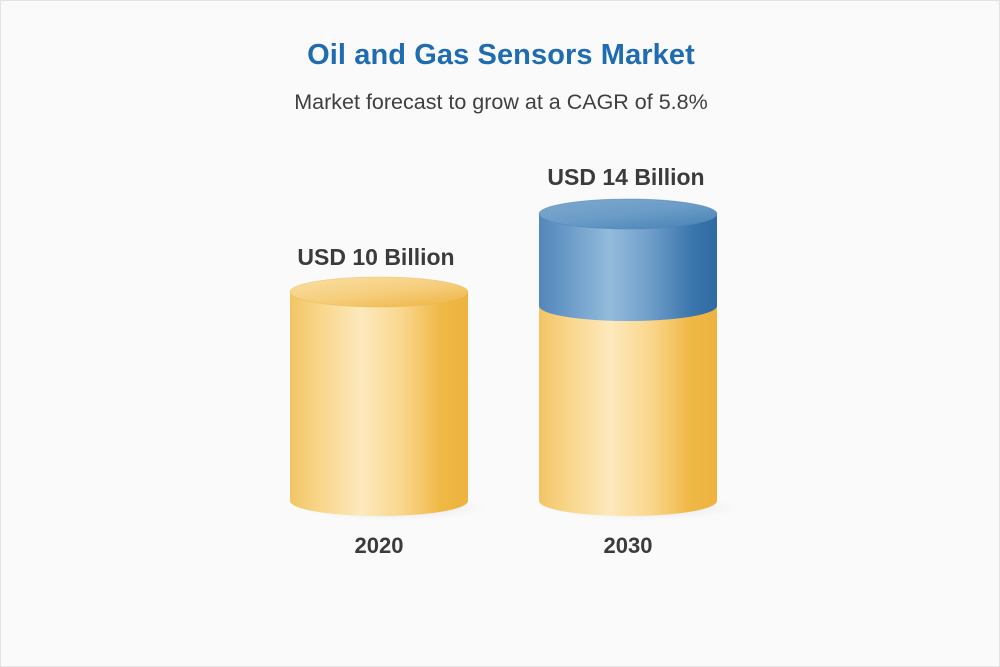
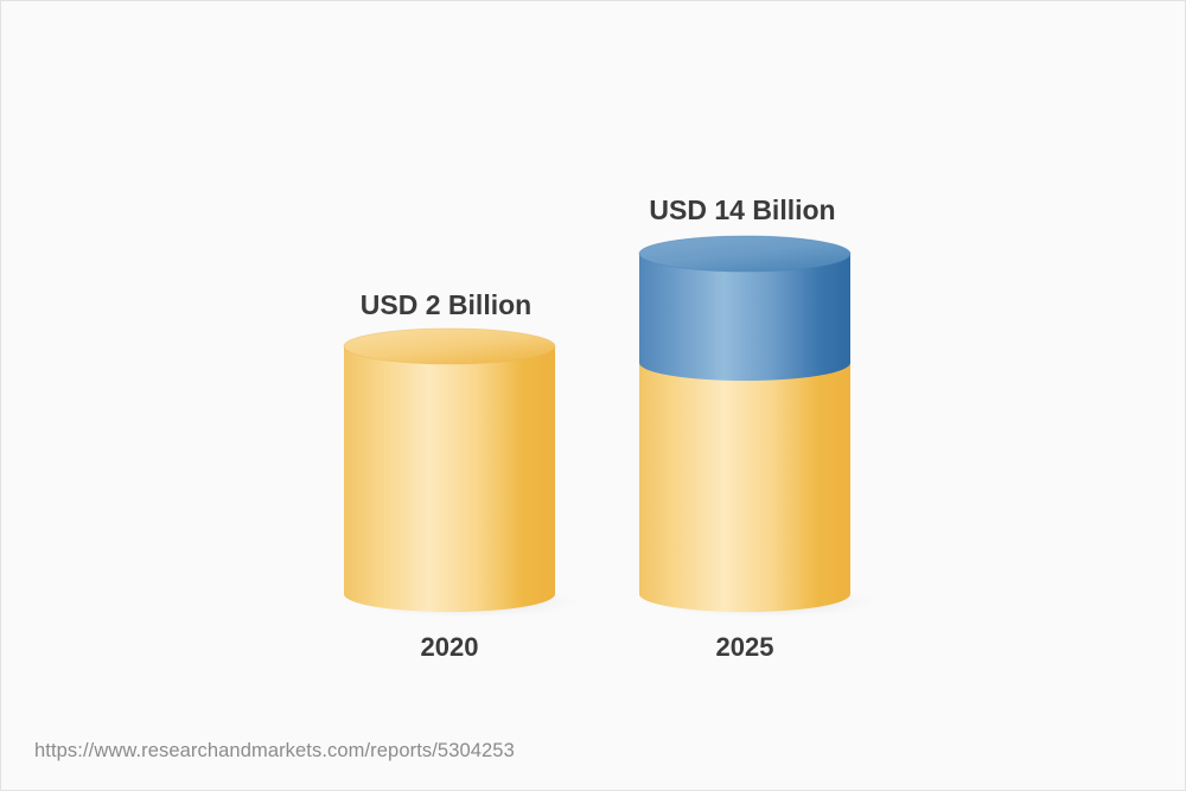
- Oil and Gas Sensors Market
- Market forecast to grow at a CAGR of 5.8%
- USD 10 Billion
+ USD 2 Billion
  2020
  USD 14 Billion
- 2030
+ 2025
+ https://www.researchandmarkets.com/reports/5304253
